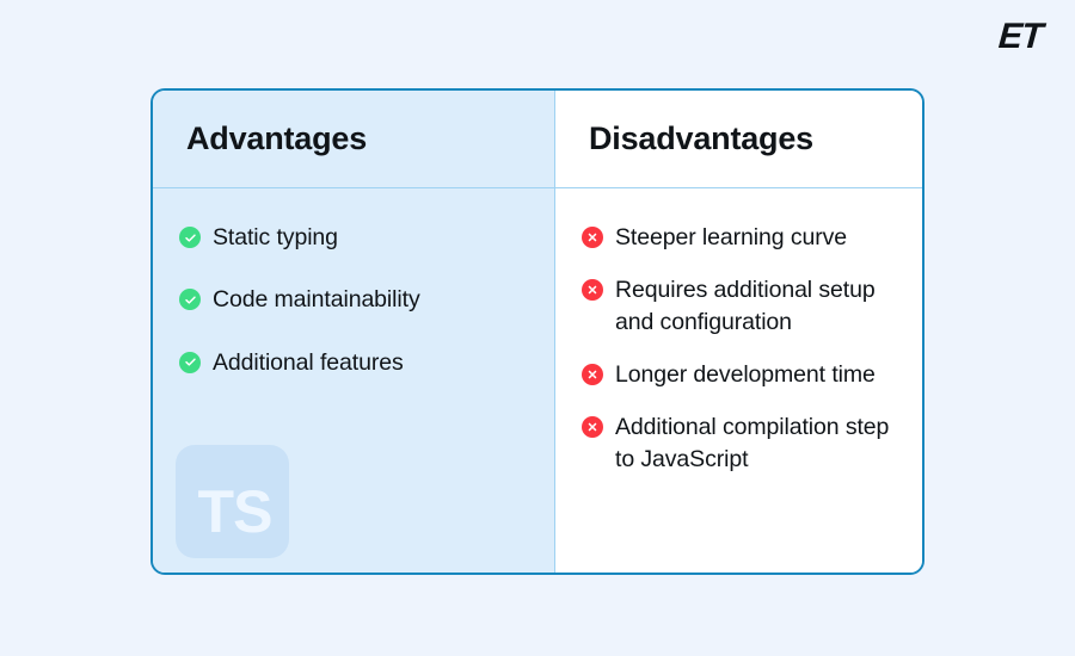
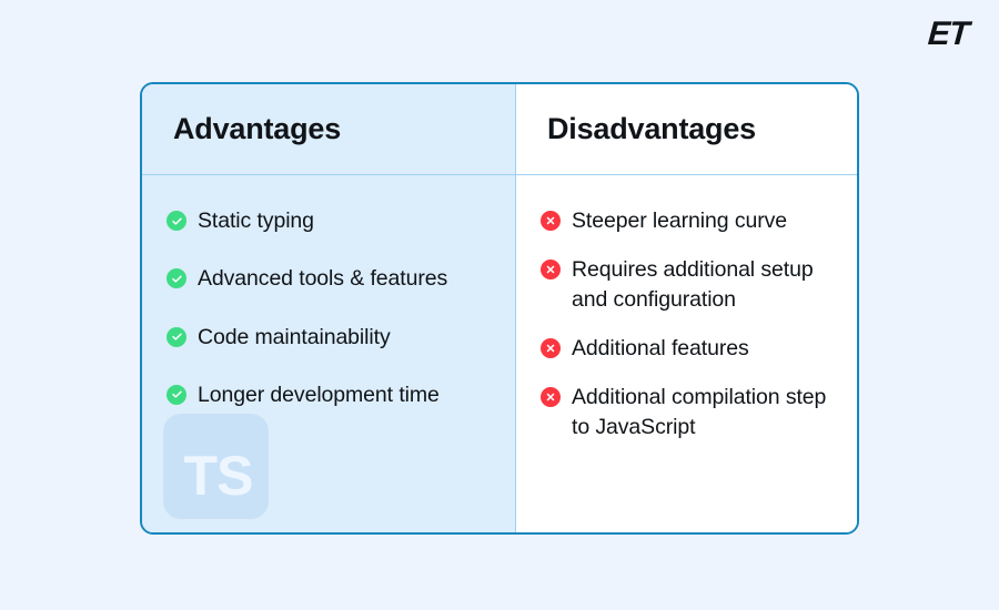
  Advantages
  Static typing
+ Advanced tools & features
  Code maintainability
- Additional features
+ Longer development time
  TS
  Disadvantages
  Steeper learning curve
  Requires additional setup and configuration
- Longer development time
+ Additional features
  Additional compilation step to JavaScript
